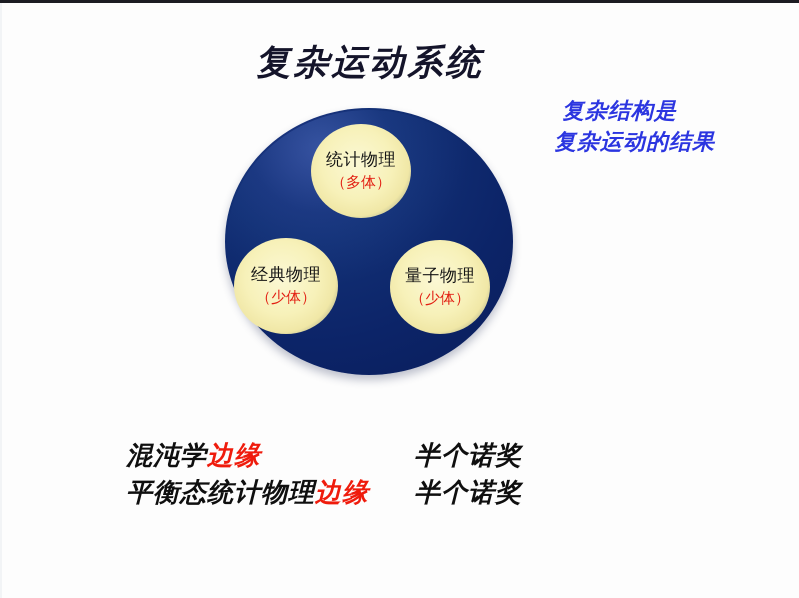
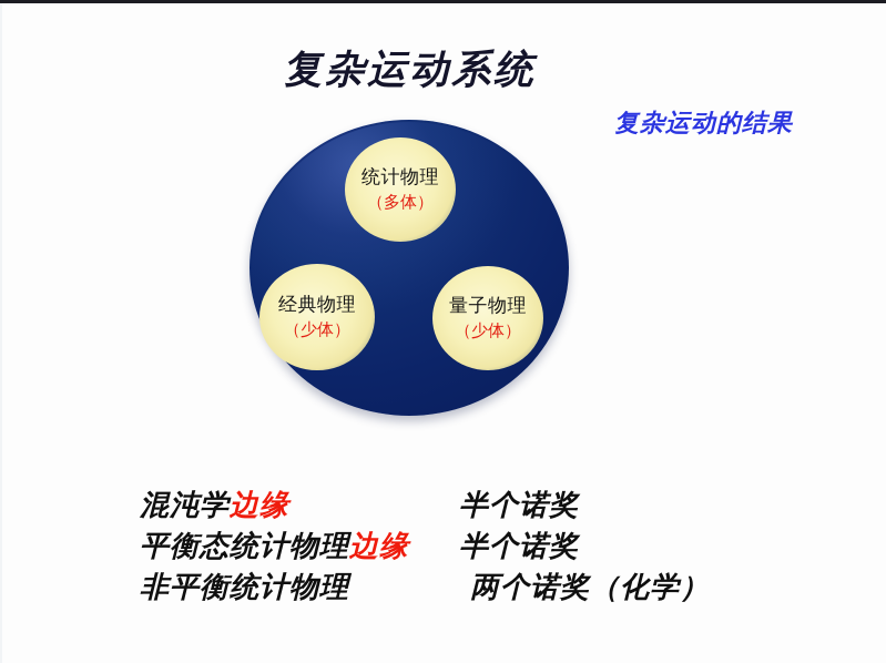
  复杂运动系统
- 复杂结构是
  复杂运动的结果
  统计物理
  （多体）
  经典物理
  （少体）
  量子物理
  （少体）
  混沌学边缘
  半个诺奖
  平衡态统计物理边缘
  半个诺奖
+ 非平衡统计物理
+ 两个诺奖（化学）
